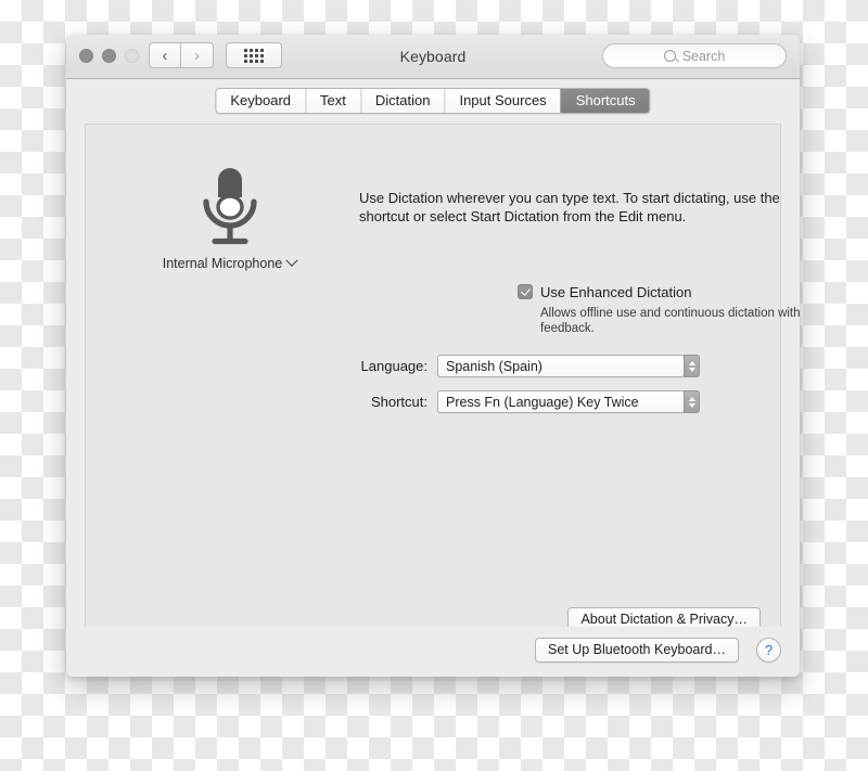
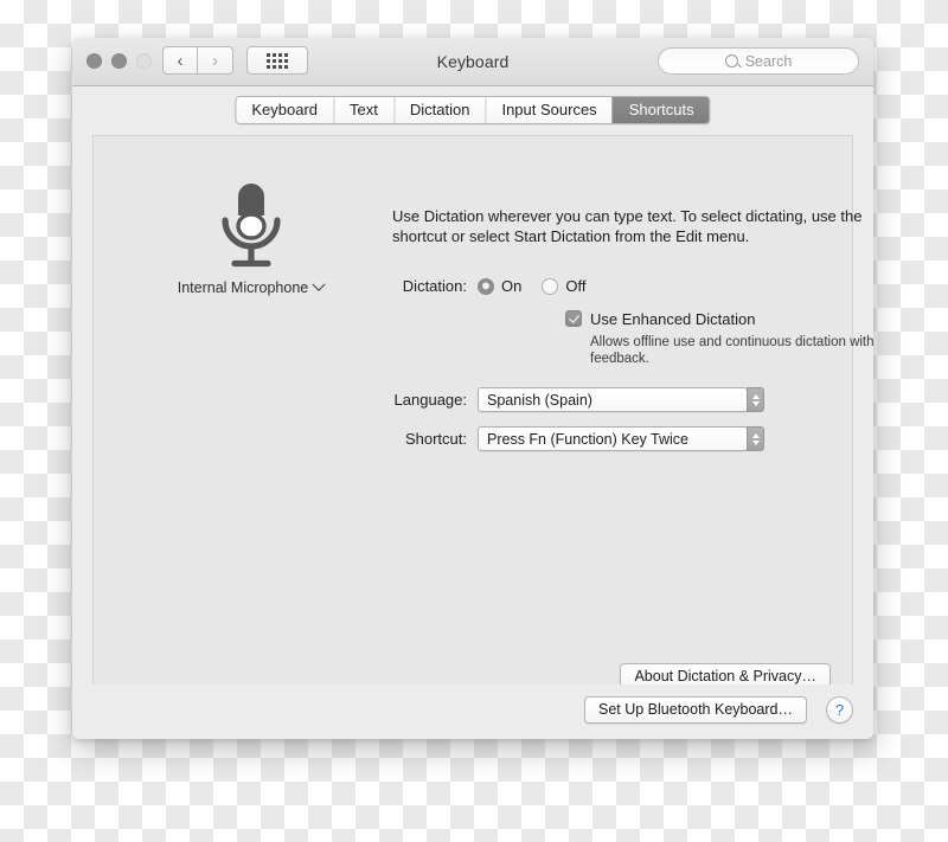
  ‹
  ›
  Keyboard
  Search
  Keyboard
  Text
  Dictation
  Input Sources
  Shortcuts
  Internal Microphone
- Use Dictation wherever you can type text. To start dictating, use the shortcut or select Start Dictation from the Edit menu.
+ Use Dictation wherever you can type text. To select dictating, use the shortcut or select Start Dictation from the Edit menu.
+ Dictation:
+ On
+ Off
  Use Enhanced Dictation
  Allows offline use and continuous dictation with feedback.
  Language:
  Spanish (Spain)
  Shortcut:
- Press Fn (Language) Key Twice
+ Press Fn (Function) Key Twice
  About Dictation & Privacy…
  Set Up Bluetooth Keyboard…
  ?
